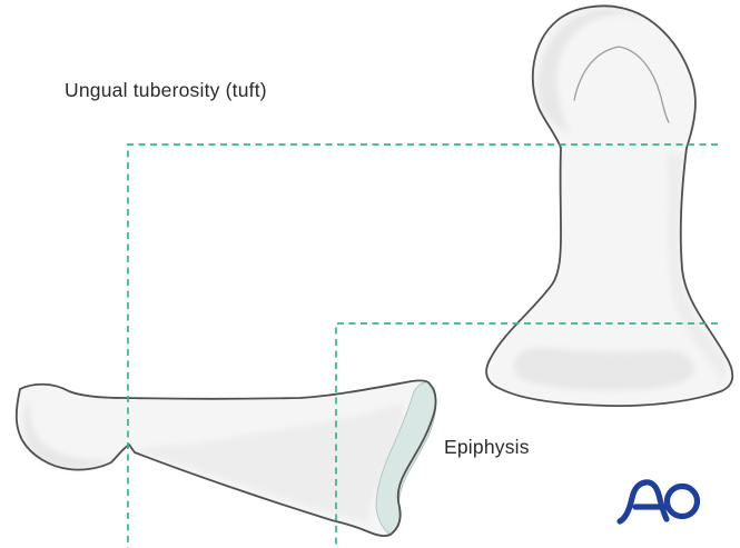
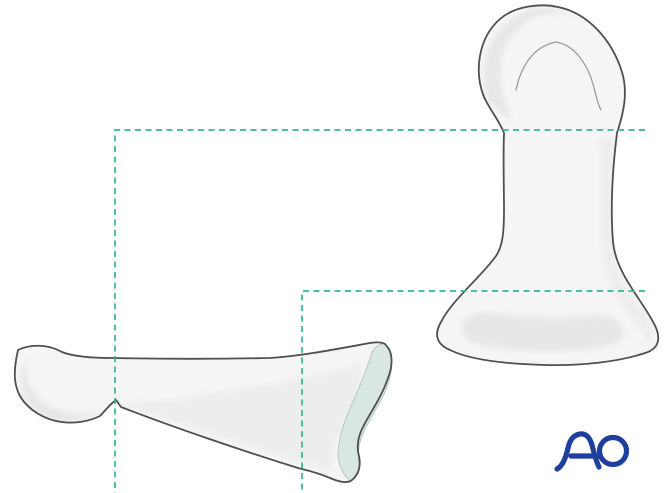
- Ungual tuberosity (tuft)
- Epiphysis
